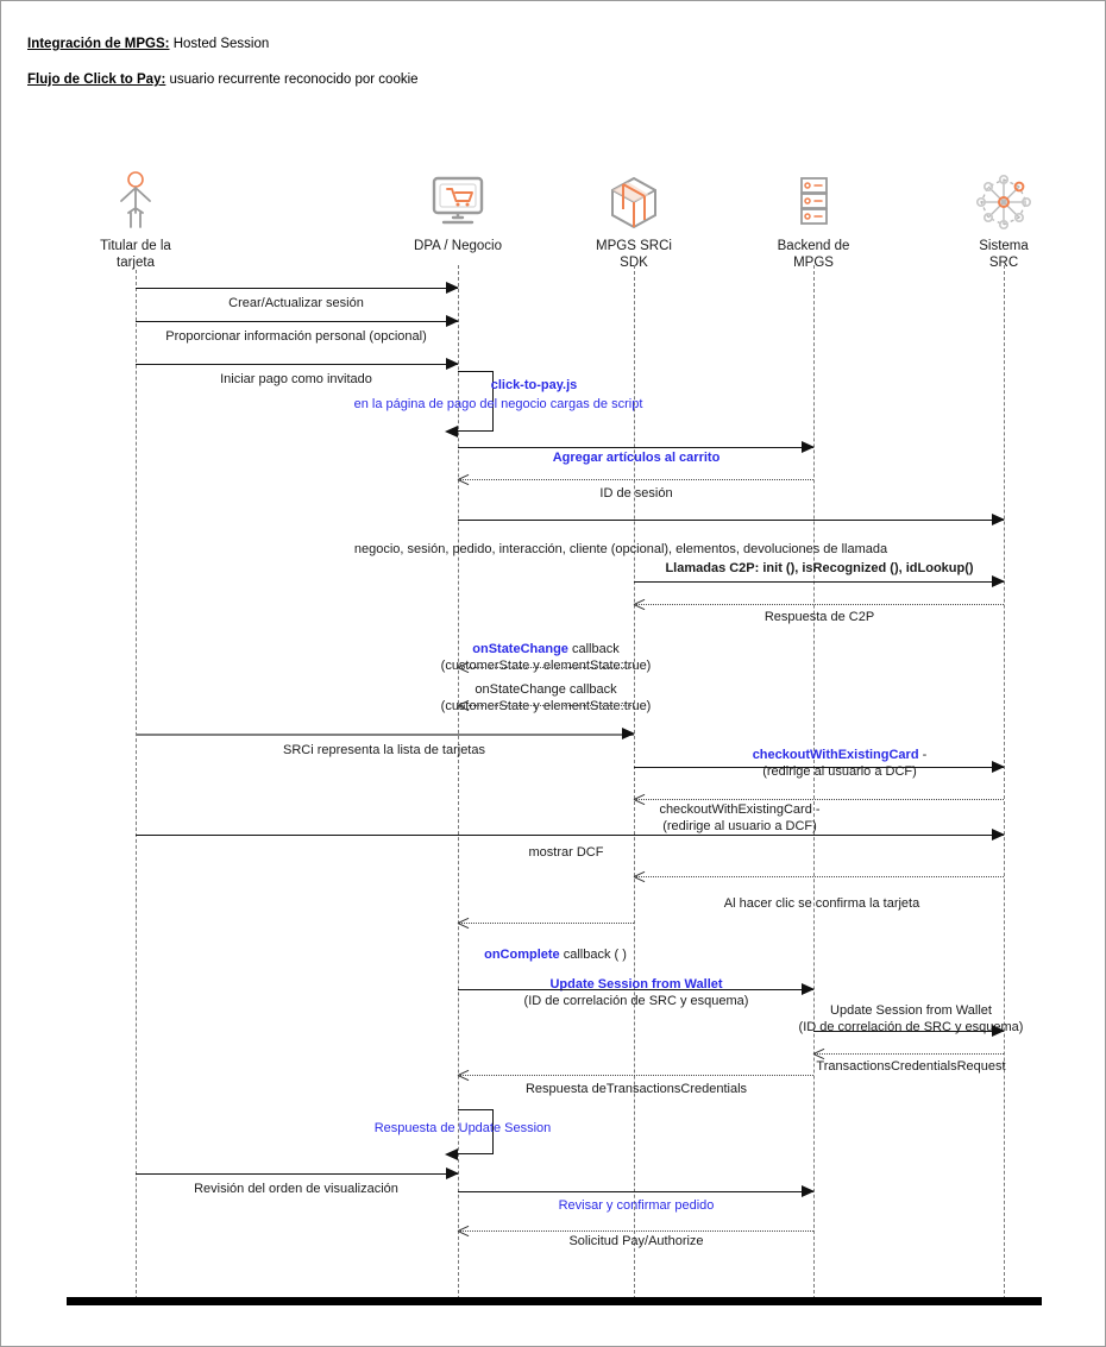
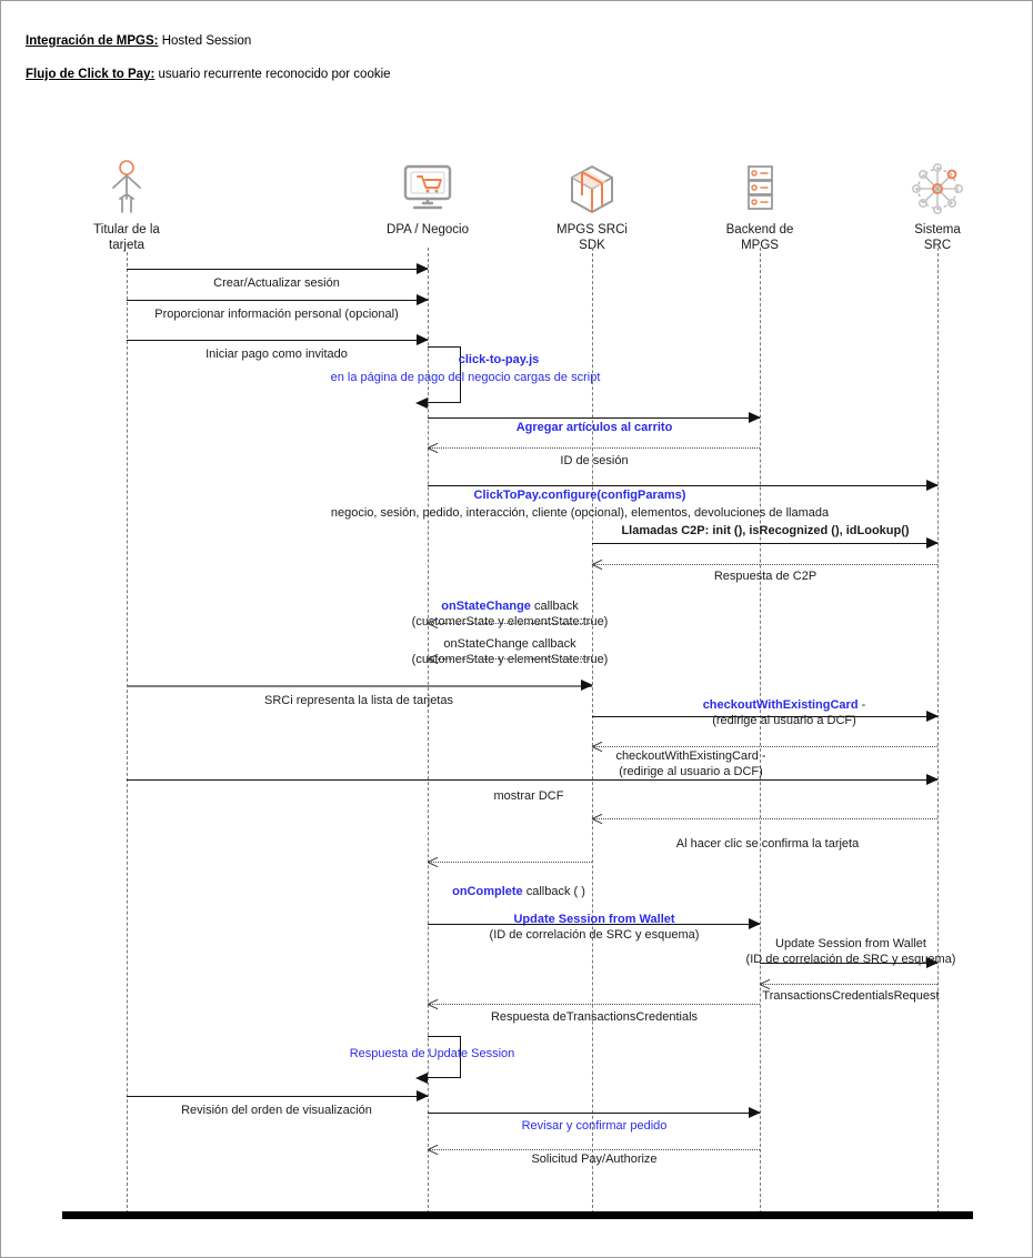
  Integración de MPGS: Hosted Session
  Flujo de Click to Pay: usuario recurrente reconocido por cookie
  Titular de la
  tarjeta
  DPA / Negocio
  MPGS SRCi
  SDK
  Backend de
  MPGS
  Sistema
  SRC
  Crear/Actualizar sesión
  Proporcionar información personal (opcional)
  Iniciar pago como invitado
  click-to-pay.js
  en la página de pago del negocio cargas de script
  Agregar artículos al carrito
  ID de sesión
+ ClickToPay.configure(configParams)
  negocio, sesión, pedido, interacción, cliente (opcional), elementos, devoluciones de llamada
  Llamadas C2P: init (), isRecognized (), idLookup()
  Respuesta de C2P
  onStateChange callback
  (customerState y elementState:true)
  onStateChange callback
  (customerState y elementState:true)
  SRCi representa la lista de tarjetas
  checkoutWithExistingCard -
  (redirige al usuario a DCF)
  checkoutWithExistingCard -
  (redirige al usuario a DCF)
  mostrar DCF
  Al hacer clic se confirma la tarjeta
  onComplete callback ( )
  Update Session from Wallet
  (ID de correlación de SRC y esquema)
  Update Session from Wallet
  (ID de correlación de SRC y esquema)
  TransactionsCredentialsRequest
  Respuesta deTransactionsCredentials
  Respuesta de Update Session
  Revisión del orden de visualización
  Revisar y confirmar pedido
  Solicitud Pay/Authorize
